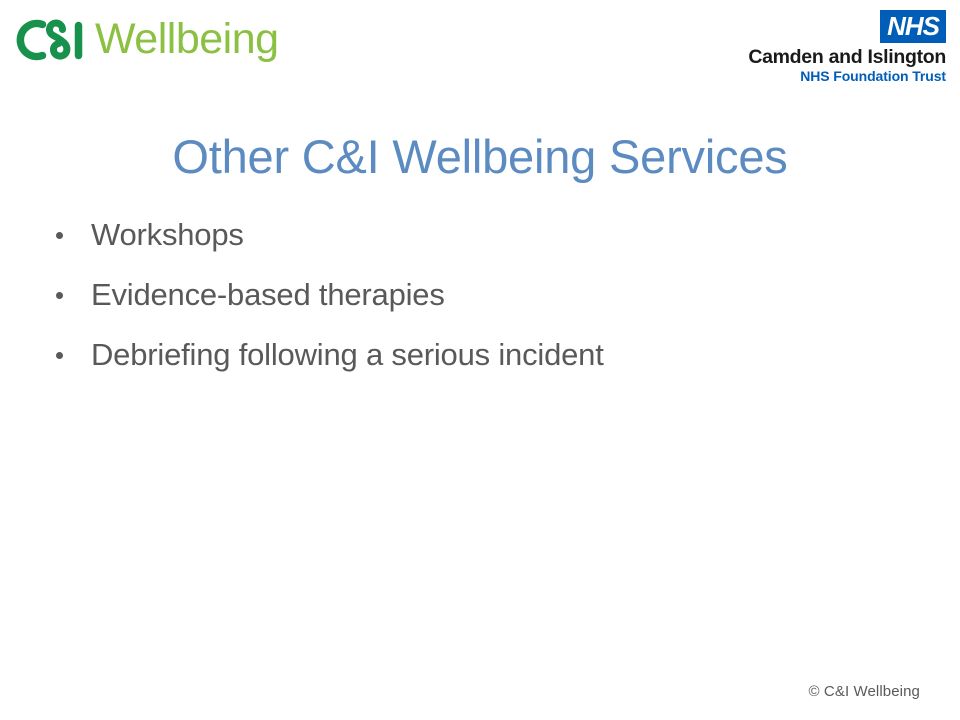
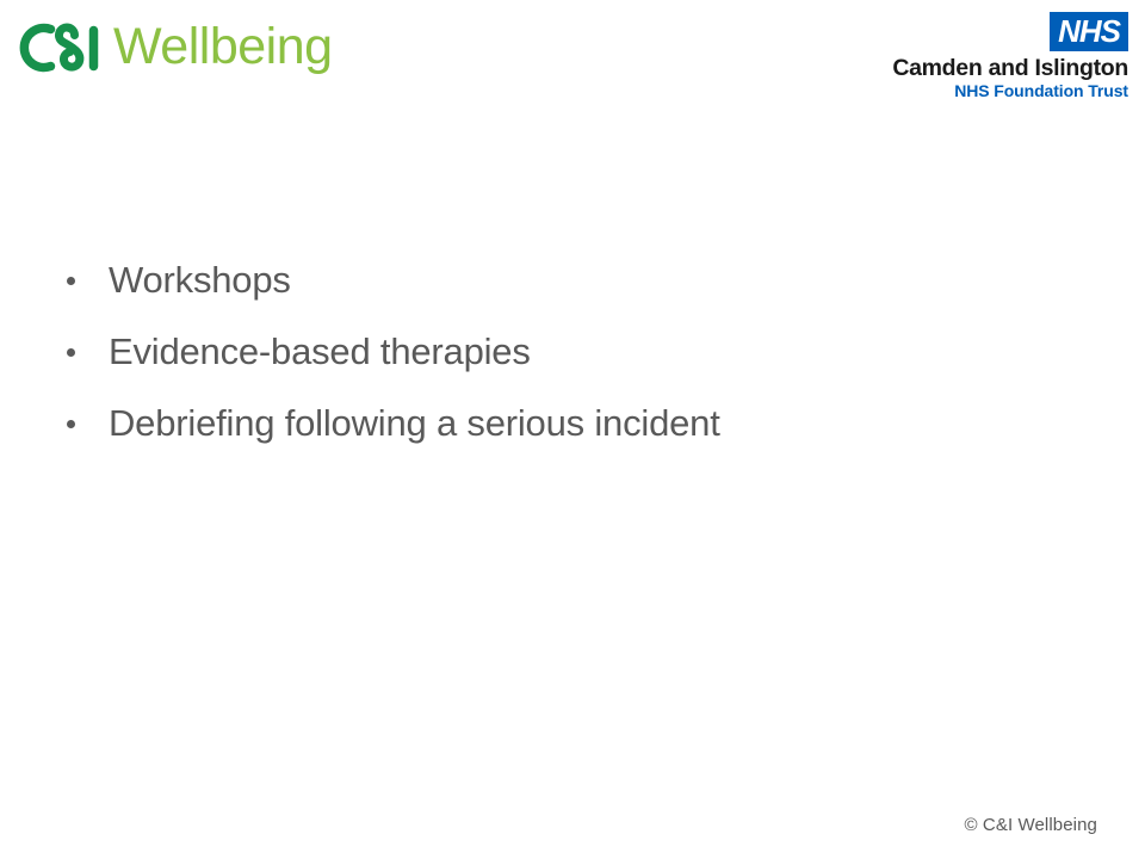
  Wellbeing
  NHS
  Camden and Islington
  NHS Foundation Trust
- Other C&I Wellbeing Services
  Workshops
  Evidence-based therapies
  Debriefing following a serious incident
  © C&I Wellbeing
